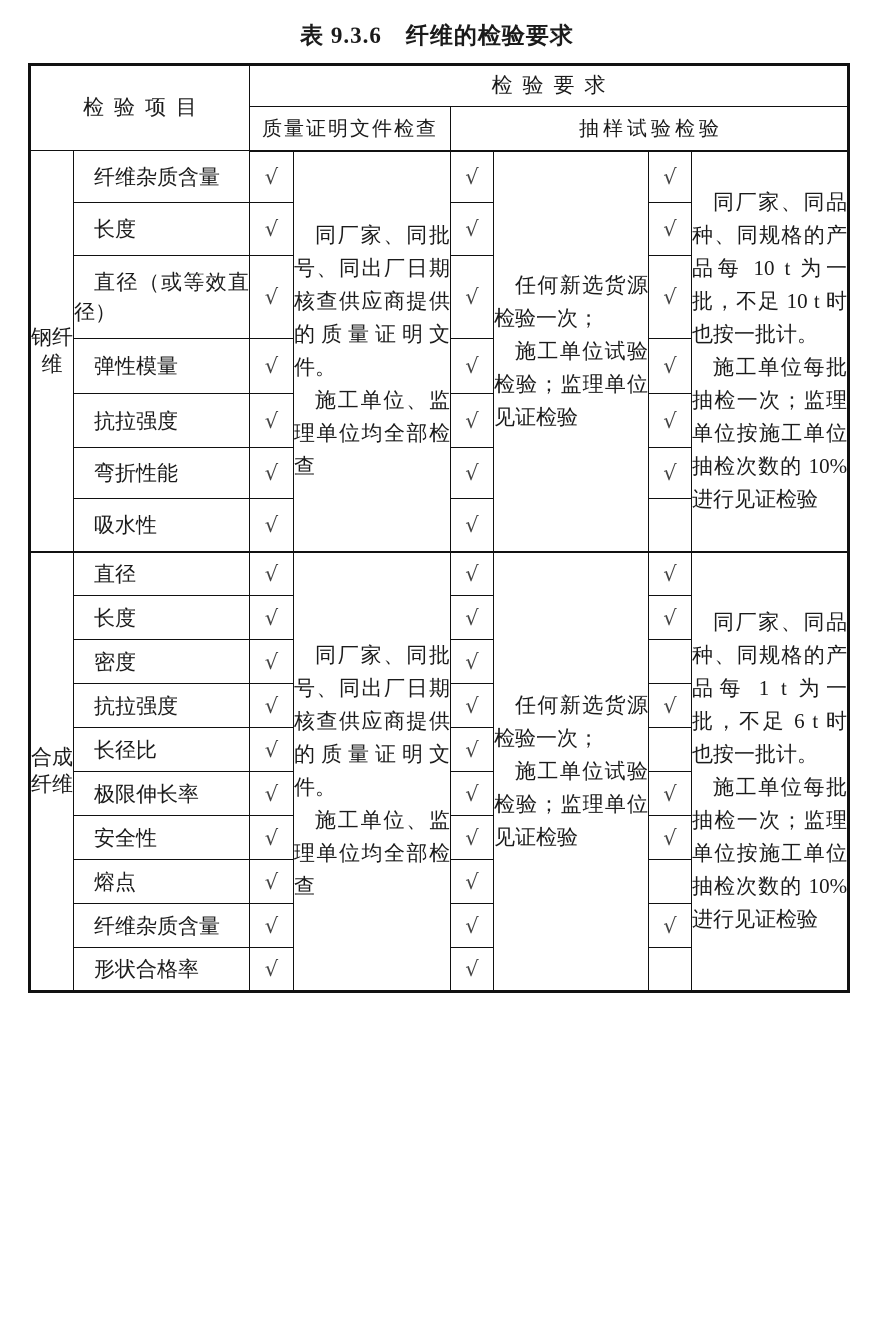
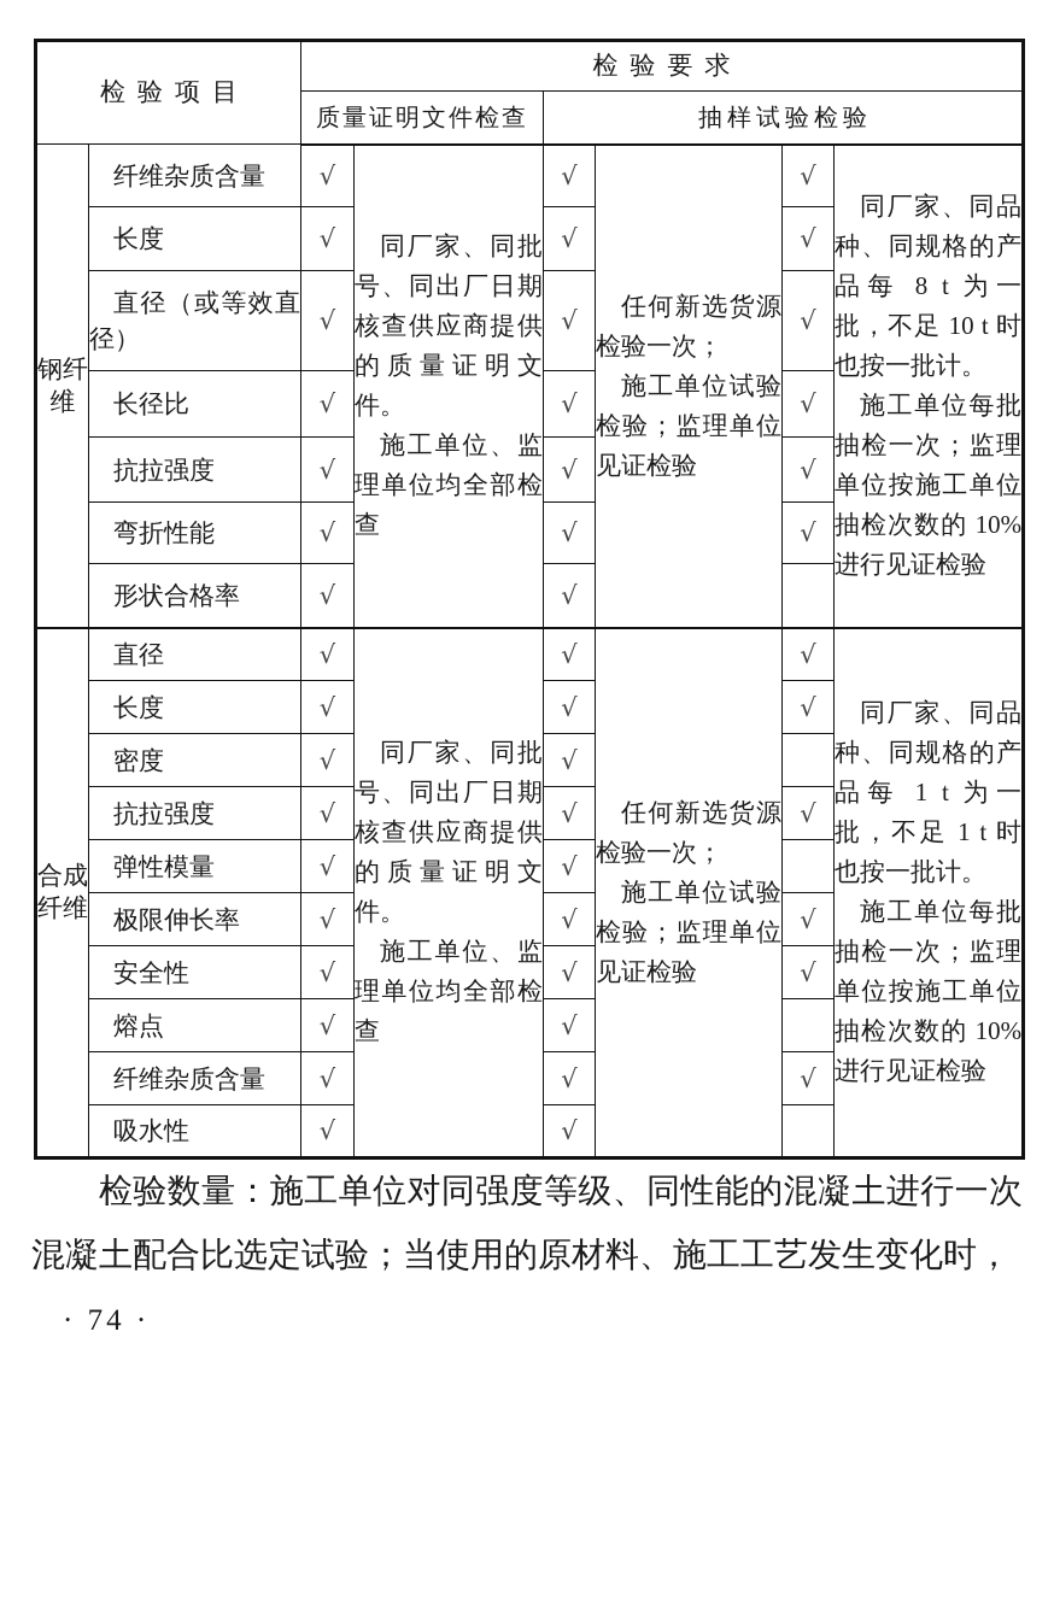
- 表 9.3.6 纤维的检验要求
  检验项目	检验要求
  质量证明文件检查	抽样试验检验
- 钢纤维	纤维杂质含量	√	同厂家、同批号、同出厂日期核查供应商提供的质量证明文件。 施工单位、监理单位均全部检查	√	任何新选货源检验一次； 施工单位试验检验；监理单位见证检验	√	同厂家、同品种、同规格的产品每 10 t 为一批，不足 10 t 时也按一批计。 施工单位每批抽检一次；监理单位按施工单位抽检次数的 10%进行见证检验
+ 钢纤维	纤维杂质含量	√	同厂家、同批号、同出厂日期核查供应商提供的质量证明文件。 施工单位、监理单位均全部检查	√	任何新选货源检验一次； 施工单位试验检验；监理单位见证检验	√	同厂家、同品种、同规格的产品每 8 t 为一批，不足 10 t 时也按一批计。 施工单位每批抽检一次；监理单位按施工单位抽检次数的 10%进行见证检验
  长度	√	√	√
  直径（或等效直径）	√	√	√
- 弹性模量	√	√	√
+ 长径比	√	√	√
  抗拉强度	√	√	√
  弯折性能	√	√	√
- 吸水性	√	√
+ 形状合格率	√	√
- 合成纤维	直径	√	同厂家、同批号、同出厂日期核查供应商提供的质量证明文件。 施工单位、监理单位均全部检查	√	任何新选货源检验一次； 施工单位试验检验；监理单位见证检验	√	同厂家、同品种、同规格的产品每 1 t 为一批，不足 6 t 时也按一批计。 施工单位每批抽检一次；监理单位按施工单位抽检次数的 10%进行见证检验
+ 合成纤维	直径	√	同厂家、同批号、同出厂日期核查供应商提供的质量证明文件。 施工单位、监理单位均全部检查	√	任何新选货源检验一次； 施工单位试验检验；监理单位见证检验	√	同厂家、同品种、同规格的产品每 1 t 为一批，不足 1 t 时也按一批计。 施工单位每批抽检一次；监理单位按施工单位抽检次数的 10%进行见证检验
  长度	√	√	√
  密度	√	√
  抗拉强度	√	√	√
- 长径比	√	√
+ 弹性模量	√	√
  极限伸长率	√	√	√
  安全性	√	√	√
  熔点	√	√
  纤维杂质含量	√	√	√
- 形状合格率	√	√
+ 吸水性	√	√
+ 检验数量：施工单位对同强度等级、同性能的混凝土进行一次混凝土配合比选定试验；当使用的原材料、施工工艺发生变化时，
+ · 74 ·
